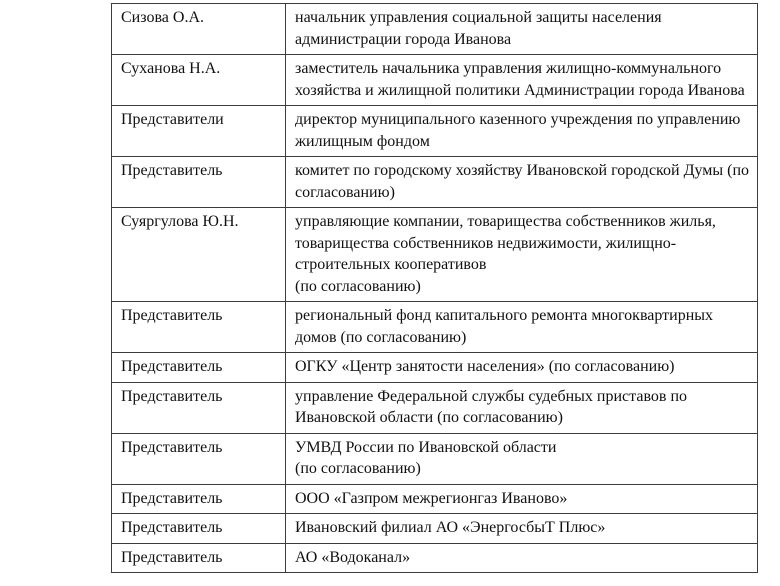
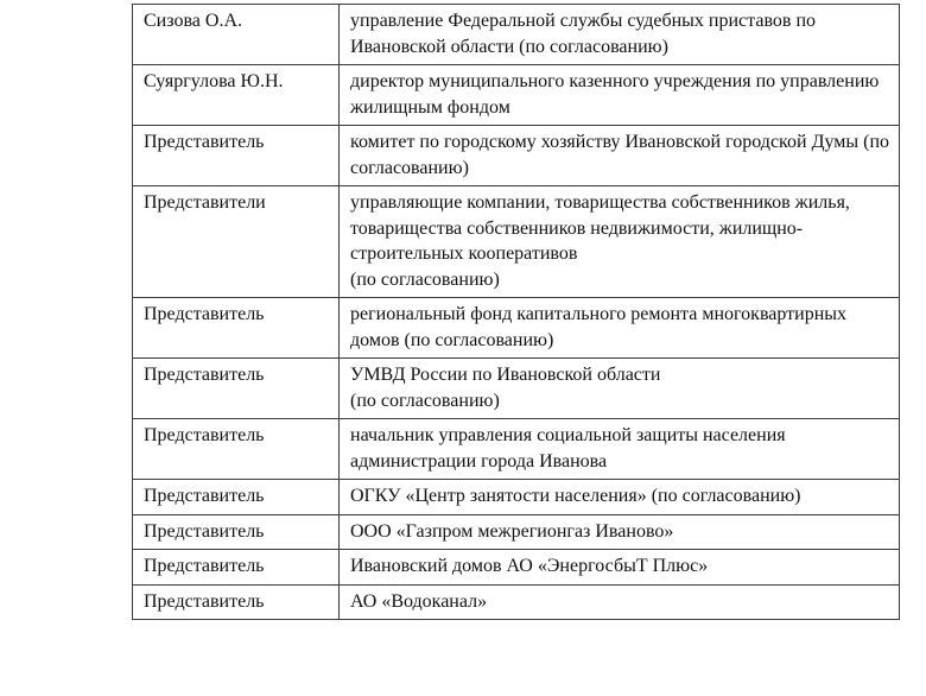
- Сизова О.А.	начальник управления социальной защиты населения администрации города Иванова
+ Сизова О.А.	управление Федеральной службы судебных приставов по Ивановской области (по согласованию)
- Суханова Н.А.	заместитель начальника управления жилищно-коммунального хозяйства и жилищной политики Администрации города Иванова
- Представители	директор муниципального казенного учреждения по управлению жилищным фондом
+ Суяргулова Ю.Н.	директор муниципального казенного учреждения по управлению жилищным фондом
  Представитель	комитет по городскому хозяйству Ивановской городской Думы (по согласованию)
- Суяргулова Ю.Н.	управляющие компании, товарищества собственников жилья, товарищества собственников недвижимости, жилищно-строительных кооперативов (по согласованию)
+ Представители	управляющие компании, товарищества собственников жилья, товарищества собственников недвижимости, жилищно-строительных кооперативов (по согласованию)
  Представитель	региональный фонд капитального ремонта многоквартирных домов (по согласованию)
- Представитель	ОГКУ «Центр занятости населения» (по согласованию)
+ Представитель	УМВД России по Ивановской области (по согласованию)
- Представитель	управление Федеральной службы судебных приставов по Ивановской области (по согласованию)
+ Представитель	начальник управления социальной защиты населения администрации города Иванова
- Представитель	УМВД России по Ивановской области (по согласованию)
+ Представитель	ОГКУ «Центр занятости населения» (по согласованию)
  Представитель	ООО «Газпром межрегионгаз Иваново»
- Представитель	Ивановский филиал АО «ЭнергосбыТ Плюс»
+ Представитель	Ивановский домов АО «ЭнергосбыТ Плюс»
  Представитель	АО «Водоканал»
